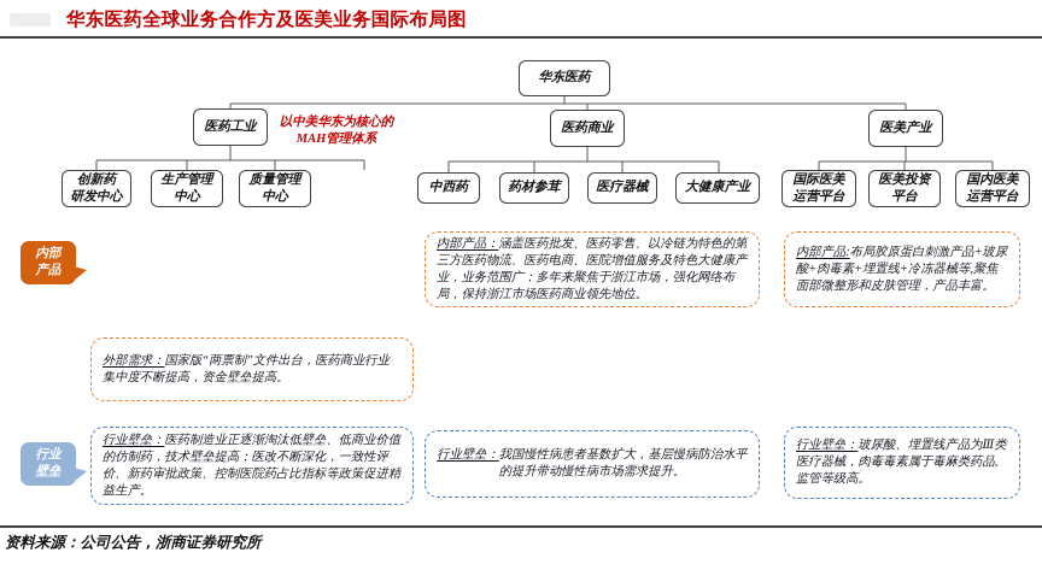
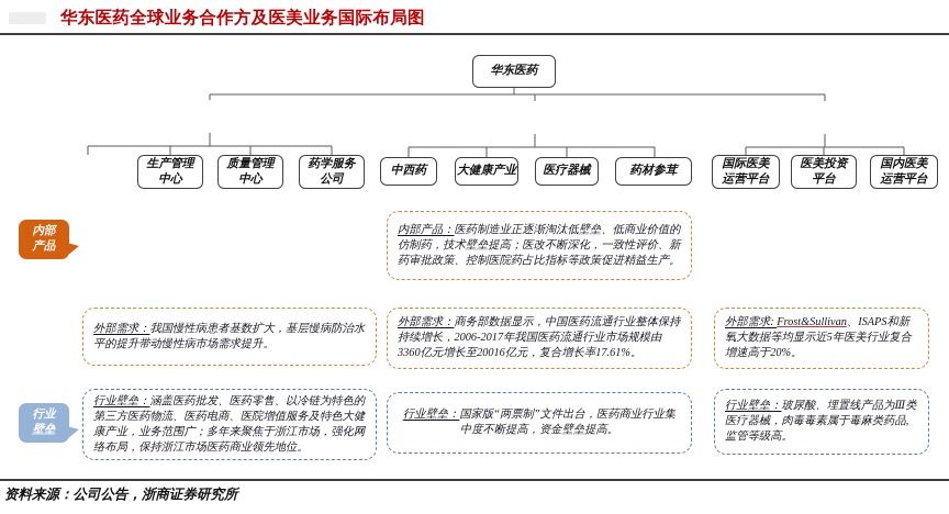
  华东医药全球业务合作方及医美业务国际布局图
  华东医药
- 医药工业
- 医药商业
- 医美产业
- 以中美华东为核心的
- MAH管理体系
- 创新药
- 研发中心
  生产管理
  中心
  质量管理
  中心
+ 药学服务
+ 公司
  中西药
- 药材参茸
+ 大健康产业
  医疗器械
- 大健康产业
+ 药材参茸
  国际医美
  运营平台
  医美投资
  平台
  国内医美
  运营平台
  内部
  产品
- 内部产品：涵盖医药批发、医药零售、以冷链为特色的第三方医药物流、医药电商、医院增值服务及特色大健康产业，业务范围广；多年来聚焦于浙江市场，强化网络布局，保持浙江市场医药商业领先地位。
+ 内部产品：医药制造业正逐渐淘汰低壁垒、低商业价值的仿制药，技术壁垒提高；医改不断深化，一致性评价、新药审批政策、控制医院药占比指标等政策促进精益生产。
- 内部产品:布局胶原蛋白刺激产品+玻尿酸+肉毒素+埋置线+冷冻器械等,聚焦面部微整形和皮肤管理，产品丰富。
- 外部需求：国家版“两票制”文件出台，医药商业行业集中度不断提高，资金壁垒提高。
+ 外部需求：我国慢性病患者基数扩大，基层慢病防治水平的提升带动慢性病市场需求提升。
+ 外部需求：商务部数据显示，中国医药流通行业整体保持持续增长，2006-2017年我国医药流通行业市场规模由3360亿元增长至20016亿元，复合增长率17.61%。
+ 外部需求: Frost&Sullivan、ISAPS和新氧大数据等均显示近5年医美行业复合增速高于20%。
  行业
  壁垒
- 行业壁垒：医药制造业正逐渐淘汰低壁垒、低商业价值的仿制药，技术壁垒提高；医改不断深化，一致性评价、新药审批政策、控制医院药占比指标等政策促进精益生产。
+ 行业壁垒：涵盖医药批发、医药零售、以冷链为特色的第三方医药物流、医药电商、医院增值服务及特色大健康产业，业务范围广；多年来聚焦于浙江市场，强化网络布局，保持浙江市场医药商业领先地位。
- 行业壁垒：我国慢性病患者基数扩大，基层慢病防治水平的提升带动慢性病市场需求提升。
+ 行业壁垒：国家版“两票制”文件出台，医药商业行业集中度不断提高，资金壁垒提高。
  行业壁垒：玻尿酸、埋置线产品为Ⅲ类医疗器械，肉毒毒素属于毒麻类药品,监管等级高。
  资料来源：公司公告，浙商证券研究所
